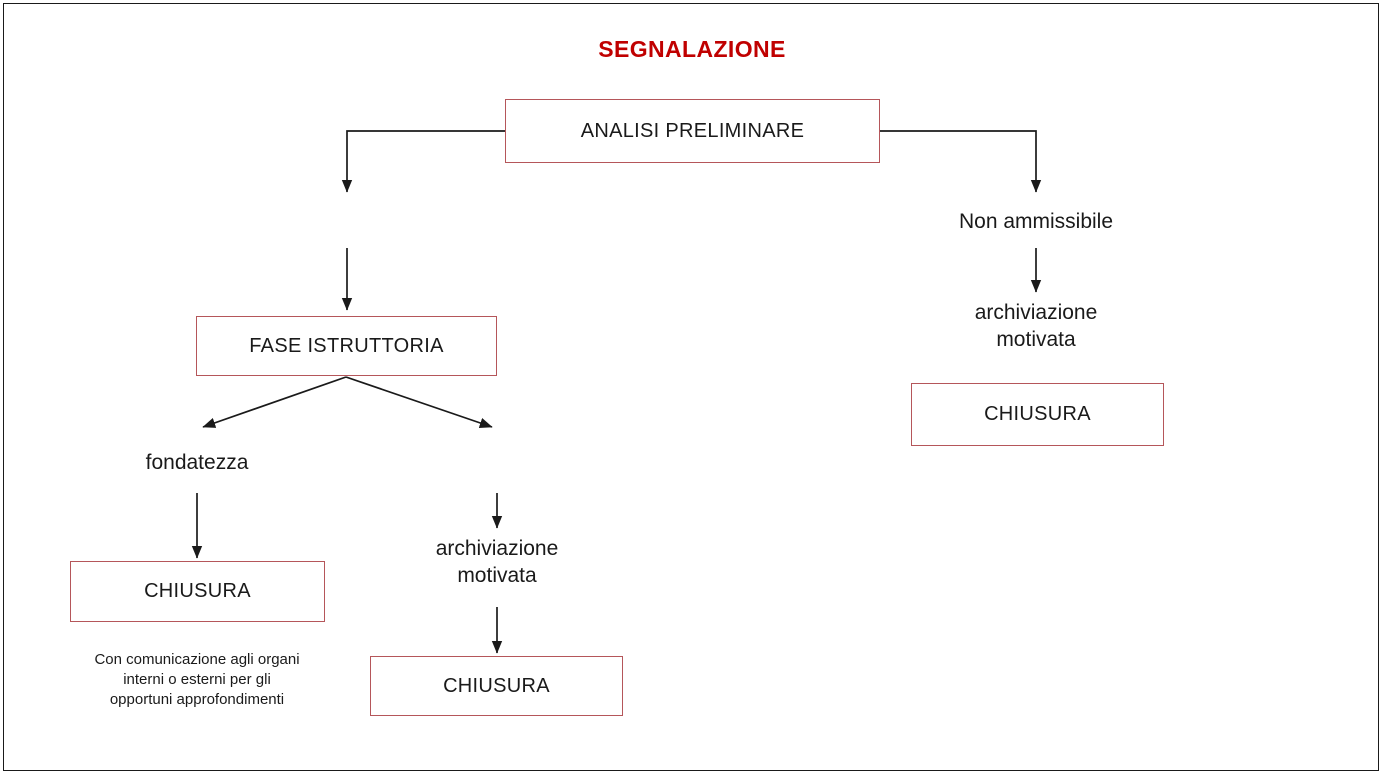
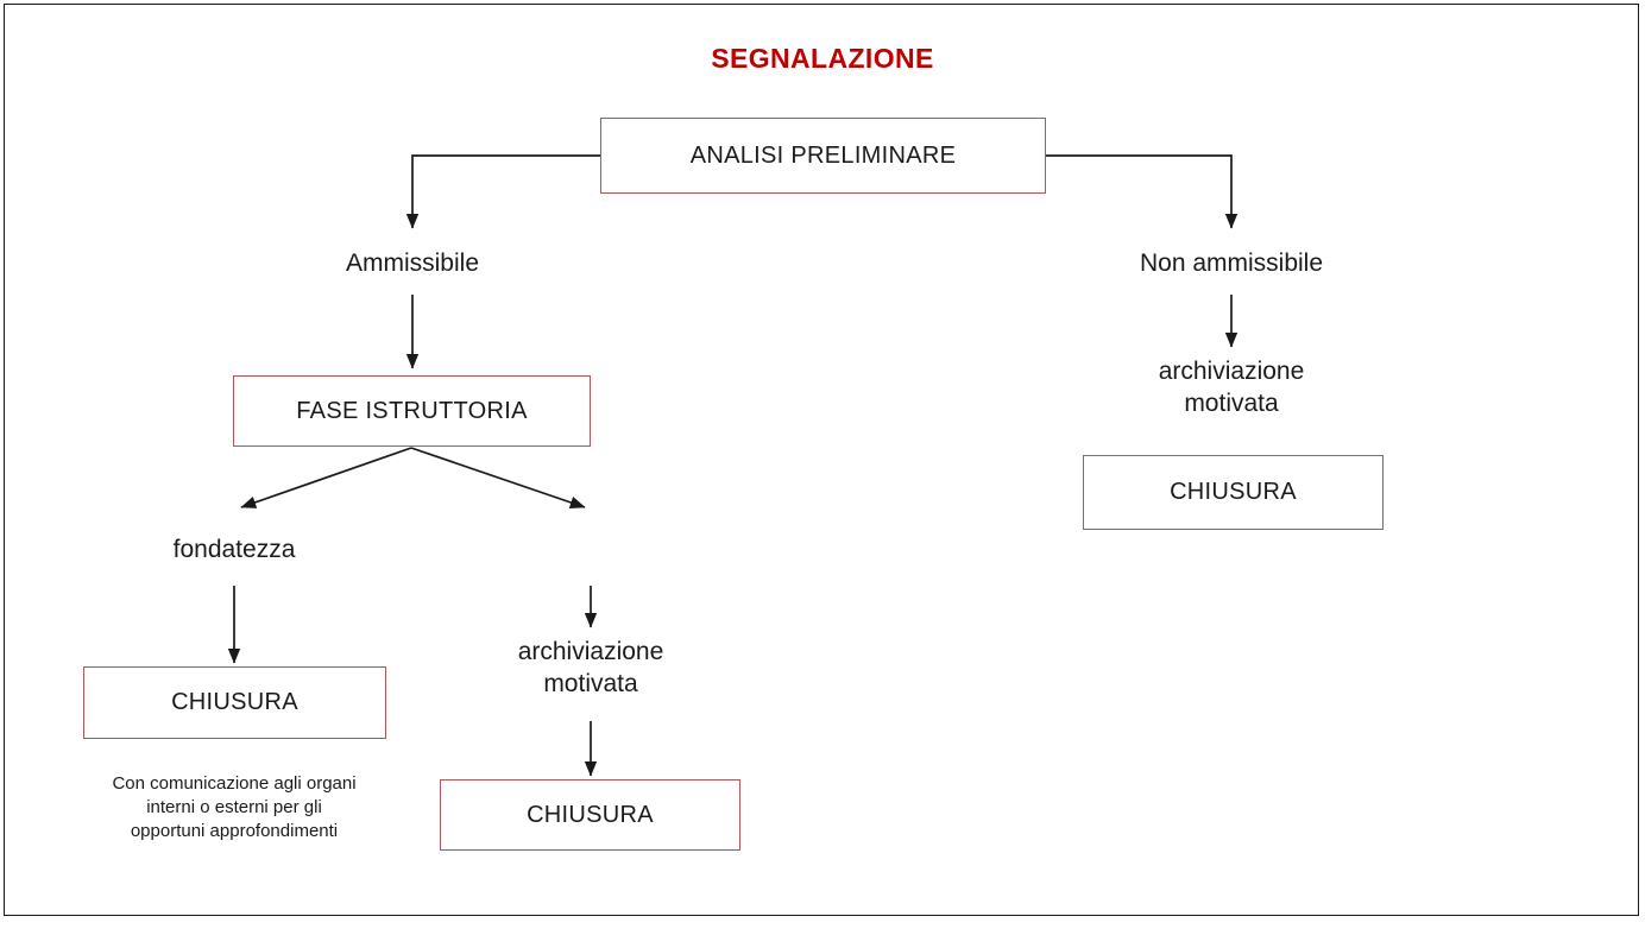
  SEGNALAZIONE
  ANALISI PRELIMINARE
+ Ammissibile
  Non ammissibile
  FASE ISTRUTTORIA
  archiviazione
  motivata
  CHIUSURA
  fondatezza
  CHIUSURA
  Con comunicazione agli organi
  interni o esterni per gli
  opportuni approfondimenti
  archiviazione
  motivata
  CHIUSURA
